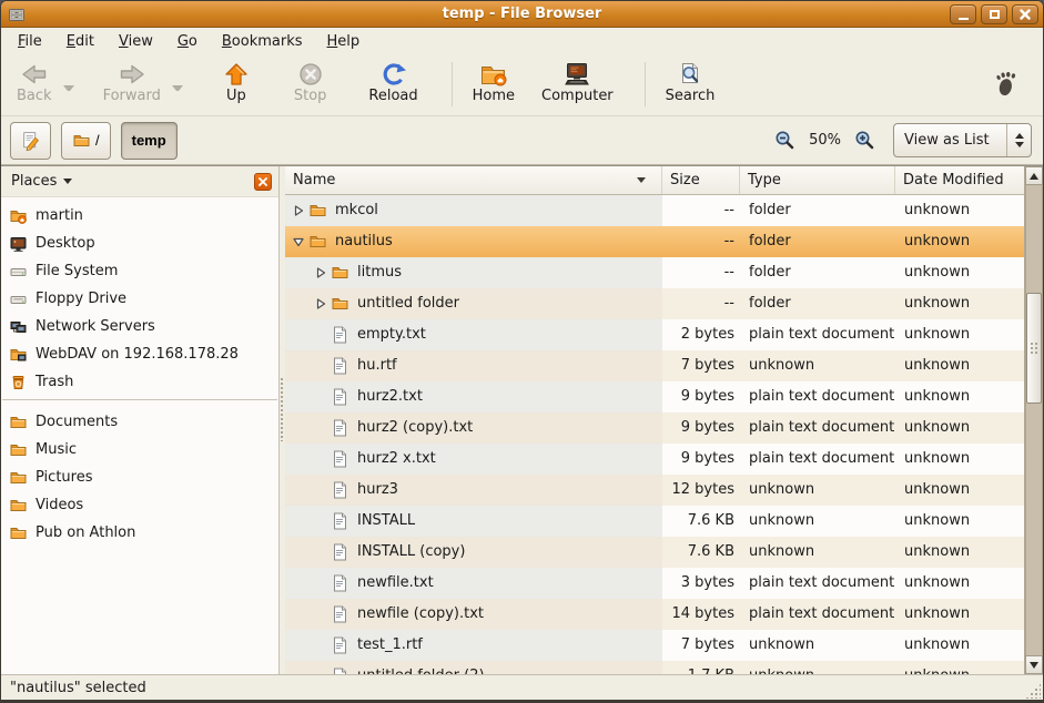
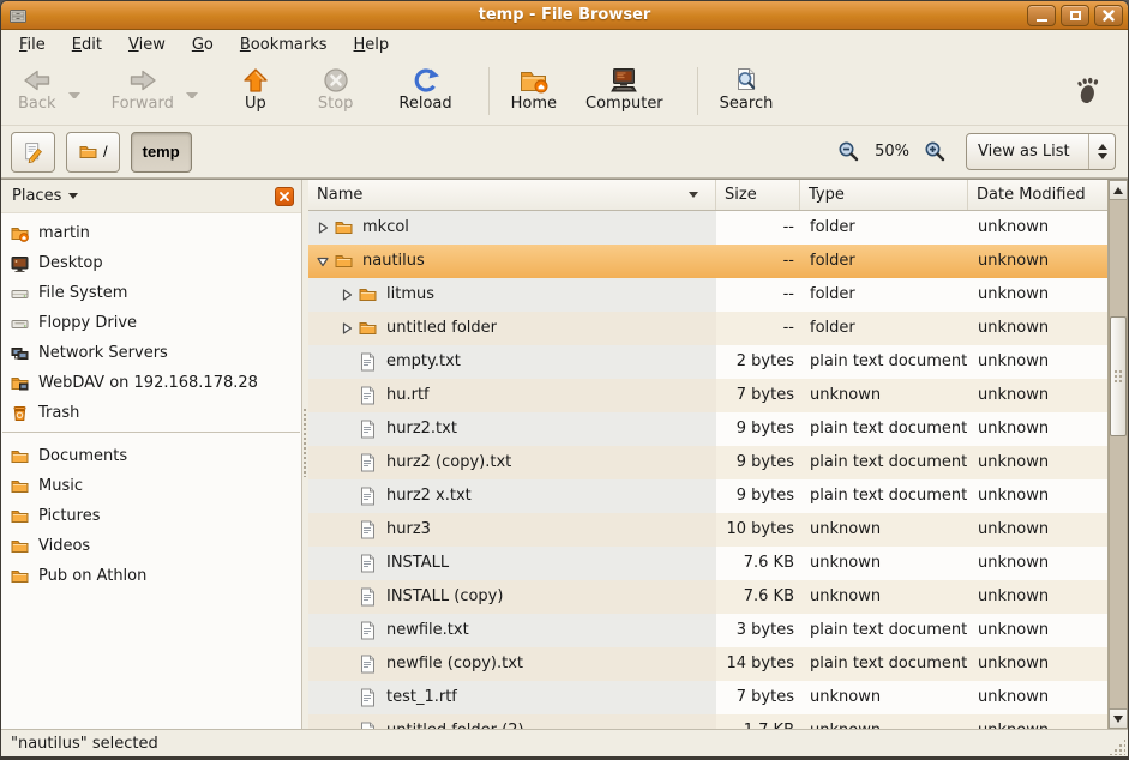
  temp - File Browser
  File
  Edit
  View
  Go
  Bookmarks
  Help
  Back
  Forward
  Up
  Stop
  Reload
  Home
  Computer
  Search
  /
  temp
  50%
  View as List
  Places
  martin
  Desktop
  File System
  Floppy Drive
  Network Servers
  WebDAV on 192.168.178.28
  Trash
  Documents
  Music
  Pictures
  Videos
  Pub on Athlon
  Name
  Size
  Type
  Date Modified
  mkcol
  --
  folder
  unknown
  nautilus
  --
  folder
  unknown
  litmus
  --
  folder
  unknown
  untitled folder
  --
  folder
  unknown
  empty.txt
  2 bytes
  plain text document
  unknown
  hu.rtf
  7 bytes
  unknown
  unknown
  hurz2.txt
  9 bytes
  plain text document
  unknown
  hurz2 (copy).txt
  9 bytes
  plain text document
  unknown
  hurz2 x.txt
  9 bytes
  plain text document
  unknown
  hurz3
- 12 bytes
+ 10 bytes
  unknown
  unknown
  INSTALL
  7.6 KB
  unknown
  unknown
  INSTALL (copy)
  7.6 KB
  unknown
  unknown
  newfile.txt
  3 bytes
  plain text document
  unknown
  newfile (copy).txt
  14 bytes
  plain text document
  unknown
  test_1.rtf
  7 bytes
  unknown
  unknown
  "nautilus" selected
